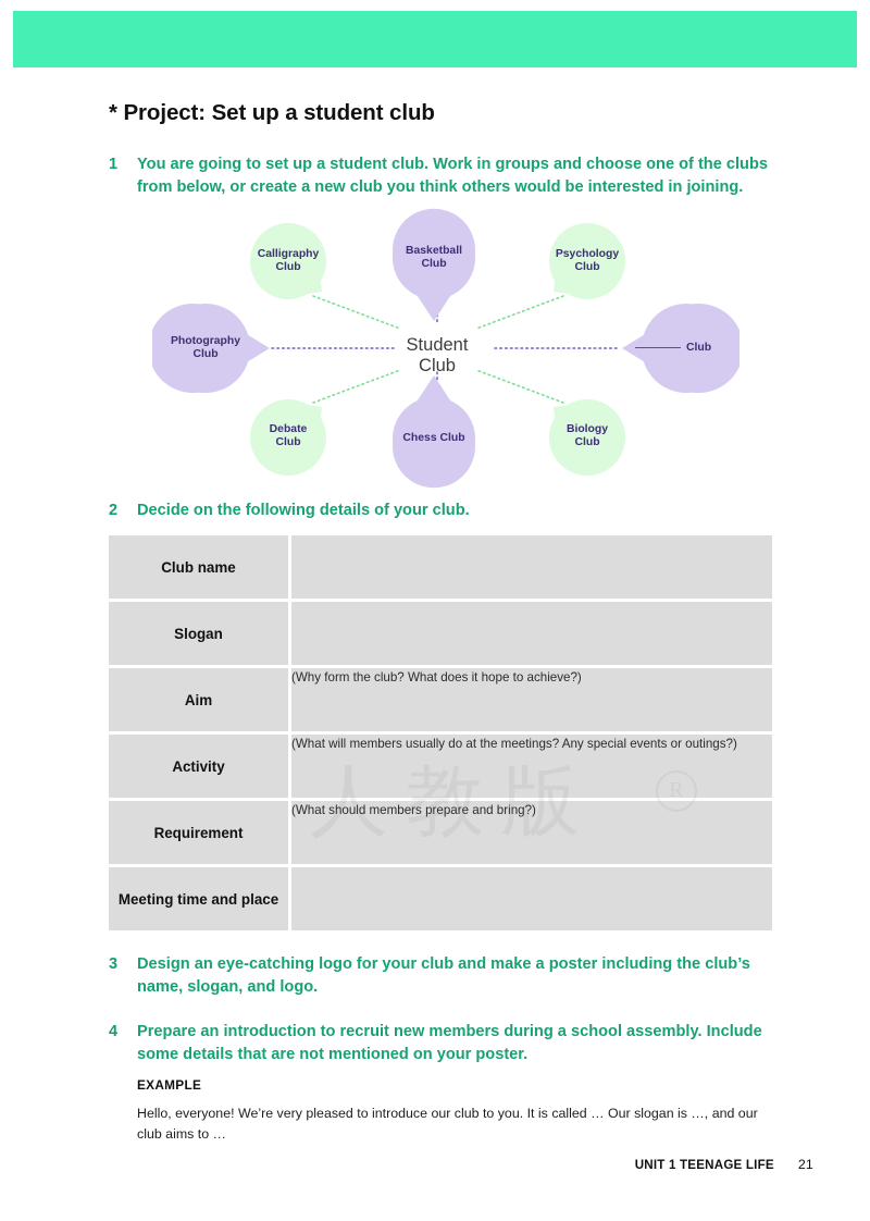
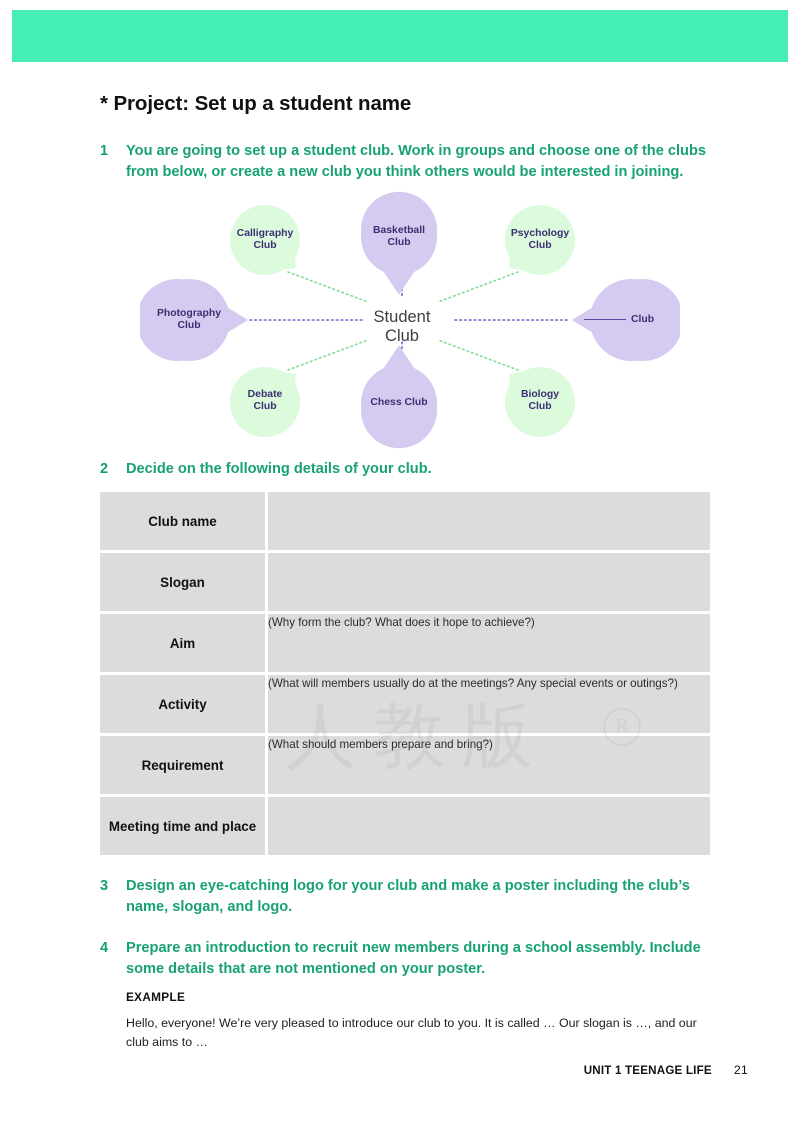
- * Project: Set up a student club
+ * Project: Set up a student name
  1
  You are going to set up a student club. Work in groups and choose one of the clubs from below, or create a new club you think others would be interested in joining.
  Student
  Club
  Basketball
  Club
  Chess Club
  Photography
  Club
  Club
  Calligraphy
  Club
  Psychology
  Club
  Debate
  Club
  Biology
  Club
  2
  Decide on the following details of your club.
  人教版
  R
  Club name
  Slogan
  Aim	(Why form the club? What does it hope to achieve?)
  Activity	(What will members usually do at the meetings? Any special events or outings?)
  Requirement	(What should members prepare and bring?)
  Meeting time and place
  3
  Design an eye-catching logo for your club and make a poster including the club’s name, slogan, and logo.
  4
  Prepare an introduction to recruit new members during a school assembly. Include some details that are not mentioned on your poster.
  EXAMPLE
  Hello, everyone! We’re very pleased to introduce our club to you. It is called … Our slogan is …, and our club aims to …
  UNIT 1 TEENAGE LIFE 21
